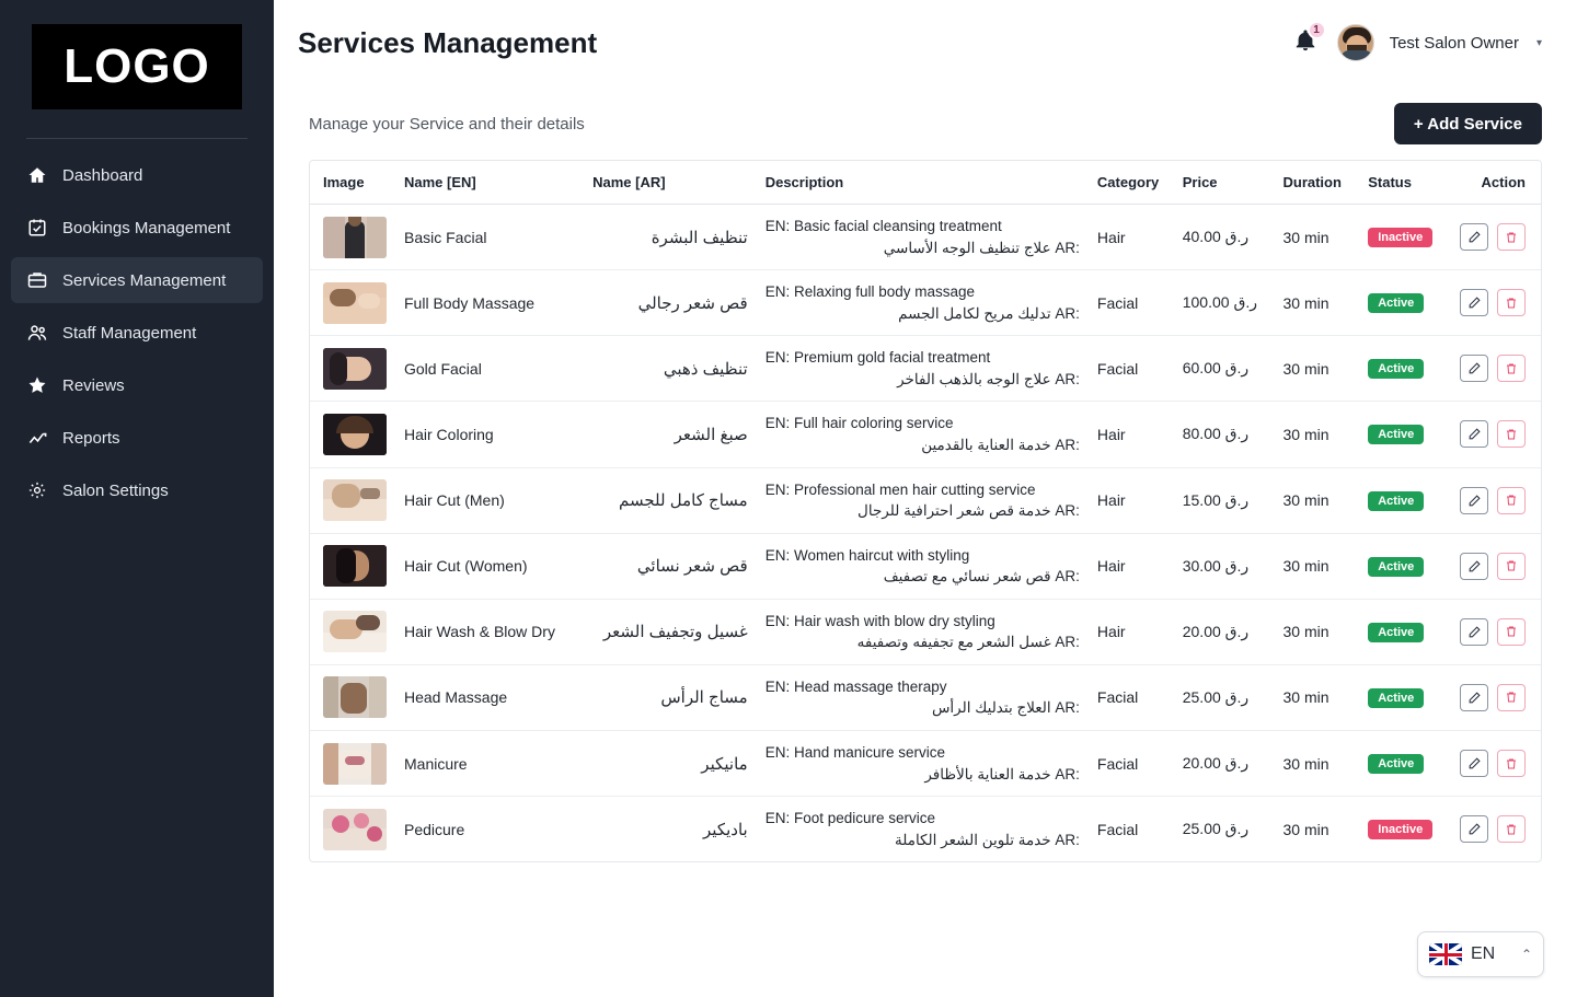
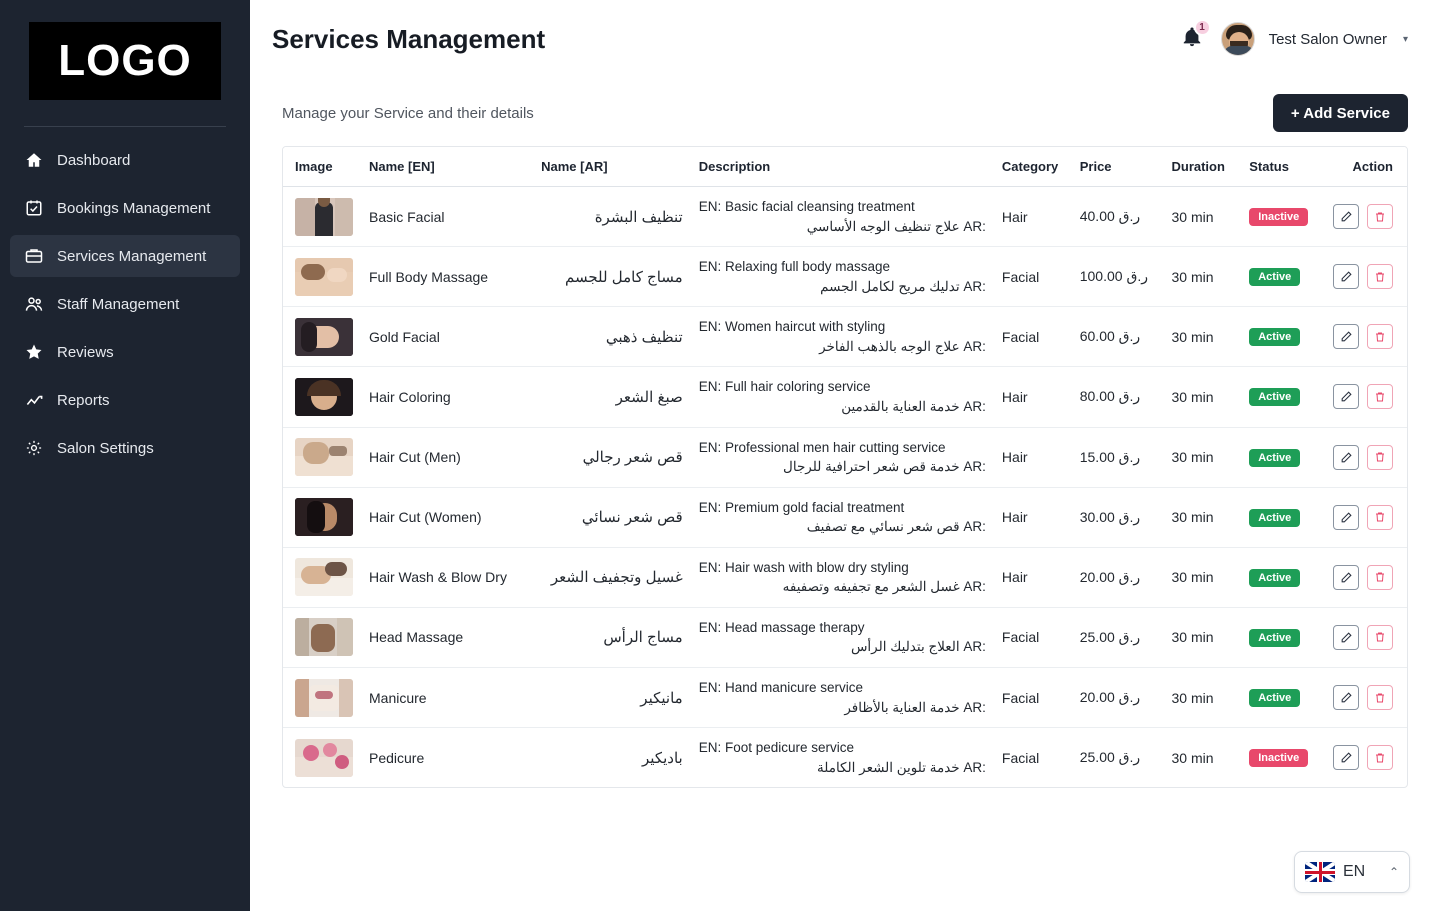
  LOGO
  Dashboard
  Bookings Management
  Services Management
  Staff Management
  Reviews
  Reports
  Salon Settings
  Services Management
  1
  Test Salon Owner
  ▾
  Manage your Service and their details
  + Add Service
  Image	Name [EN]	Name [AR]	Description	Category	Price	Duration	Status	Action
  	Basic Facial	تنظيف البشرة	EN: Basic facial cleansing treatment AR: علاج تنظيف الوجه الأساسي	Hair	40.00 ر.ق	30 min	Inactive
- 	Full Body Massage	قص شعر رجالي	EN: Relaxing full body massage AR: تدليك مريح لكامل الجسم	Facial	100.00 ر.ق	30 min	Active
+ 	Full Body Massage	مساج كامل للجسم	EN: Relaxing full body massage AR: تدليك مريح لكامل الجسم	Facial	100.00 ر.ق	30 min	Active
- 	Gold Facial	تنظيف ذهبي	EN: Premium gold facial treatment AR: علاج الوجه بالذهب الفاخر	Facial	60.00 ر.ق	30 min	Active
+ 	Gold Facial	تنظيف ذهبي	EN: Women haircut with styling AR: علاج الوجه بالذهب الفاخر	Facial	60.00 ر.ق	30 min	Active
  	Hair Coloring	صبغ الشعر	EN: Full hair coloring service AR: خدمة العناية بالقدمين	Hair	80.00 ر.ق	30 min	Active
- 	Hair Cut (Men)	مساج كامل للجسم	EN: Professional men hair cutting service AR: خدمة قص شعر احترافية للرجال	Hair	15.00 ر.ق	30 min	Active
+ 	Hair Cut (Men)	قص شعر رجالي	EN: Professional men hair cutting service AR: خدمة قص شعر احترافية للرجال	Hair	15.00 ر.ق	30 min	Active
- 	Hair Cut (Women)	قص شعر نسائي	EN: Women haircut with styling AR: قص شعر نسائي مع تصفيف	Hair	30.00 ر.ق	30 min	Active
+ 	Hair Cut (Women)	قص شعر نسائي	EN: Premium gold facial treatment AR: قص شعر نسائي مع تصفيف	Hair	30.00 ر.ق	30 min	Active
  	Hair Wash & Blow Dry	غسيل وتجفيف الشعر	EN: Hair wash with blow dry styling AR: غسل الشعر مع تجفيفه وتصفيفه	Hair	20.00 ر.ق	30 min	Active
  	Head Massage	مساج الرأس	EN: Head massage therapy AR: العلاج بتدليك الرأس	Facial	25.00 ر.ق	30 min	Active
  	Manicure	مانيكير	EN: Hand manicure service AR: خدمة العناية بالأظافر	Facial	20.00 ر.ق	30 min	Active
  	Pedicure	باديكير	EN: Foot pedicure service AR: خدمة تلوين الشعر الكاملة	Facial	25.00 ر.ق	30 min	Inactive
  EN
  ⌃
